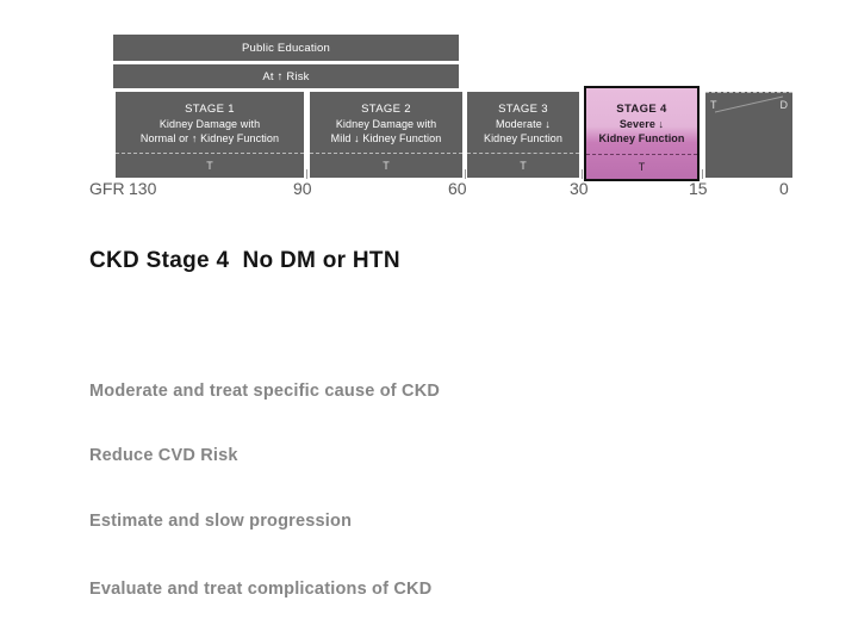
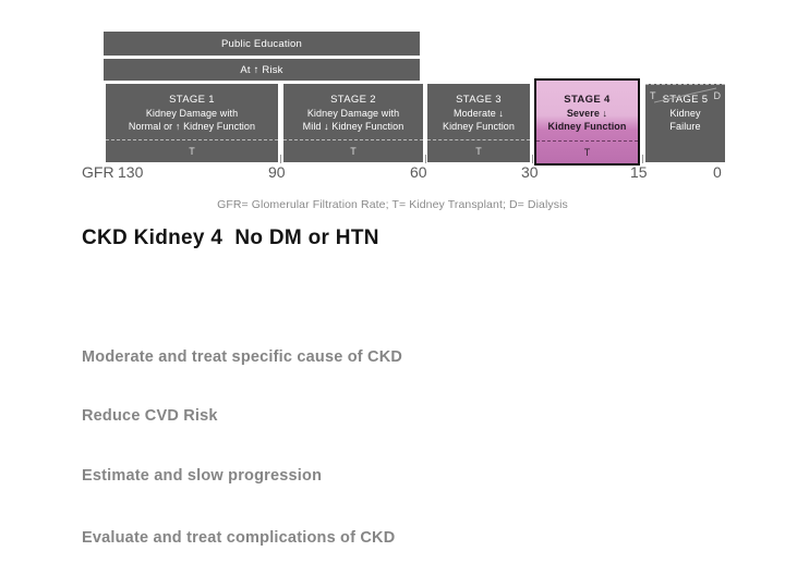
  Public Education
  At ↑ Risk
  STAGE 1
  Kidney Damage with
  Normal or ↑ Kidney Function
  T
  STAGE 2
  Kidney Damage with
  Mild ↓ Kidney Function
  T
  STAGE 3
  Moderate ↓
  Kidney Function
  T
  STAGE 4
  Severe ↓
  Kidney Function
  T
+ STAGE 5
+ Kidney
+ Failure
  T
  D
  GFR
  130
  90
  60
  30
  15
  0
+ GFR= Glomerular Filtration Rate; T= Kidney Transplant; D= Dialysis
- CKD Stage 4 No DM or HTN
+ CKD Kidney 4 No DM or HTN
  Moderate and treat specific cause of CKD
  Reduce CVD Risk
  Estimate and slow progression
  Evaluate and treat complications of CKD
